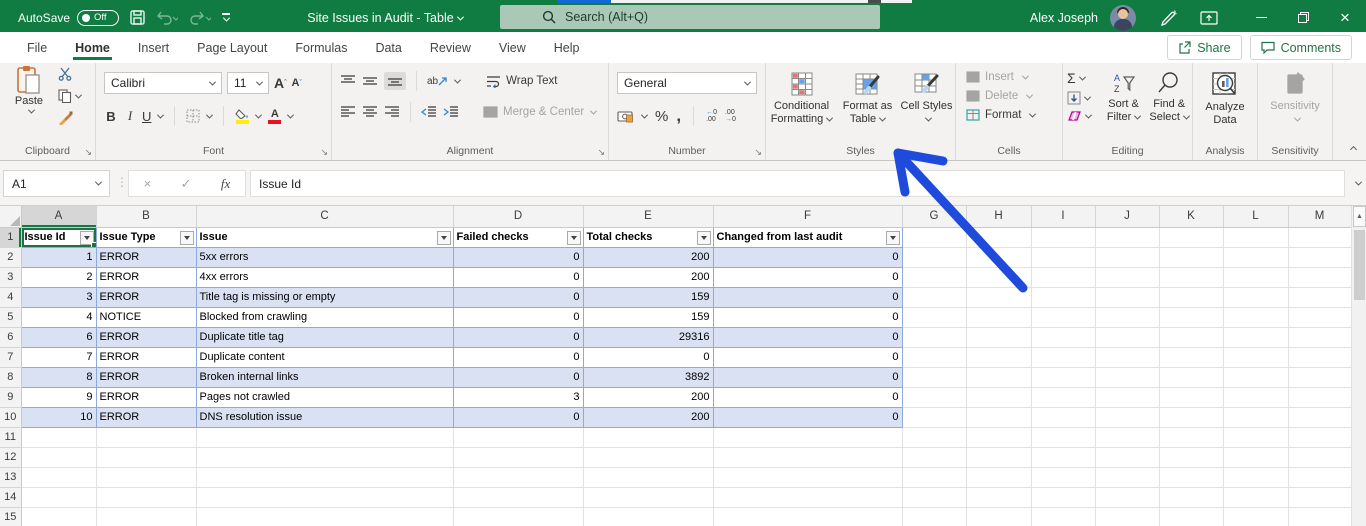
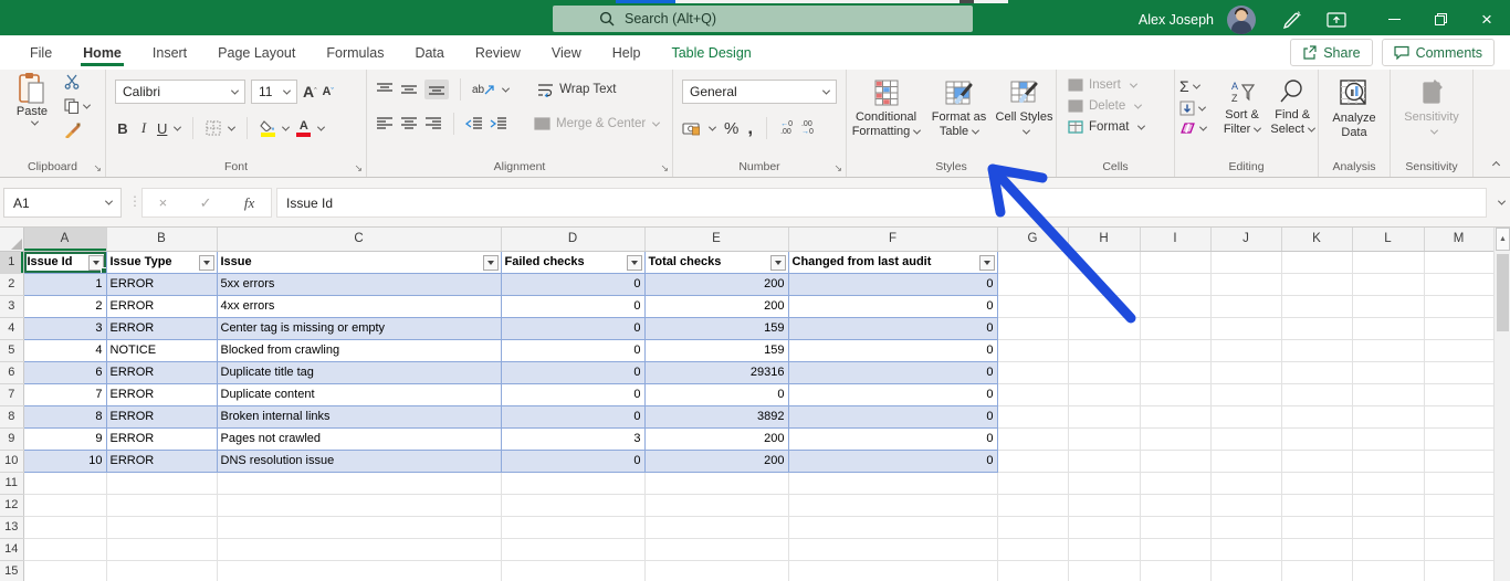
- AutoSave
- Off
- Site Issues in Audit - Table
  Search (Alt+Q)
  Alex Joseph
  ×
  File
  Home
  Insert
  Page Layout
  Formulas
  Data
  Review
  View
  Help
+ Table Design
  Share
  Comments
  Paste
  Clipboard
  ↘
  Calibri
  11
  A
  A
  B
  I
  U
  A
  Font
  ↘
  ab
  Wrap Text
  Merge & Center
  Alignment
  ↘
  General
  %
  ,
  Number
  ↘
  Conditional Formatting
  Format as Table
  Cell Styles
  Styles
  Insert
  Delete
  Format
  Cells
  Σ
  A
  Z
  Sort & Filter
  Find & Select
  Editing
  Analyze Data
  Analysis
  Sensitivity
  Sensitivity
  A1
  ⋮
  ×
  ✓
  fx
  Issue Id
  	A	B	C	D	E	F	G	H	I	J	K	L	M
  1	Issue Id	Issue Type	Issue	Failed checks	Total checks	Changed from last audit
  2	1	ERROR	5xx errors	0	200	0
  3	2	ERROR	4xx errors	0	200	0
- 4	3	ERROR	Title tag is missing or empty	0	159	0
+ 4	3	ERROR	Center tag is missing or empty	0	159	0
  5	4	NOTICE	Blocked from crawling	0	159	0
  6	6	ERROR	Duplicate title tag	0	29316	0
  7	7	ERROR	Duplicate content	0	0	0
  8	8	ERROR	Broken internal links	0	3892	0
  9	9	ERROR	Pages not crawled	3	200	0
  10	10	ERROR	DNS resolution issue	0	200	0
  11
  12
  13
  14
  15
